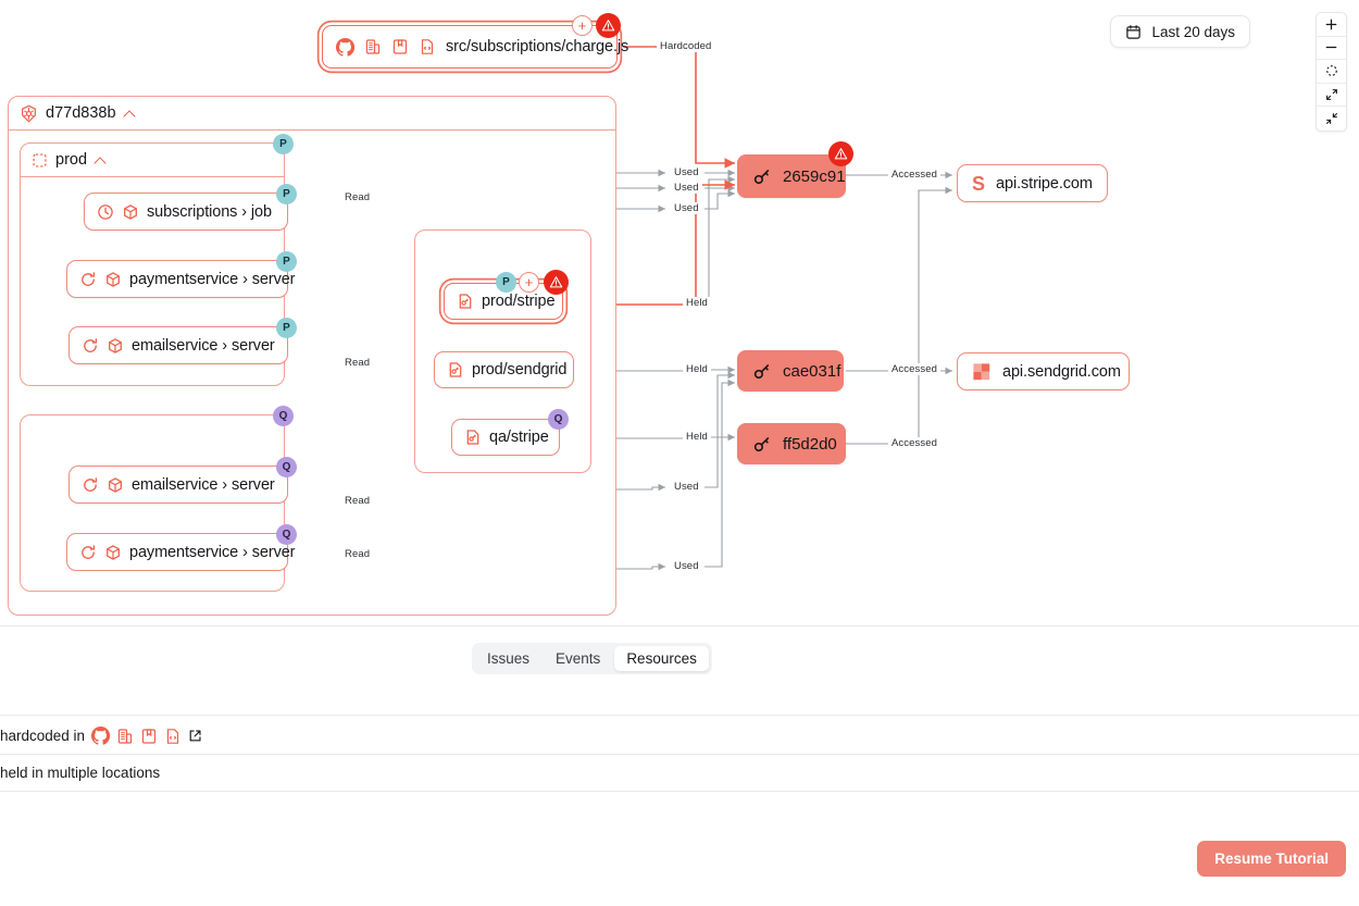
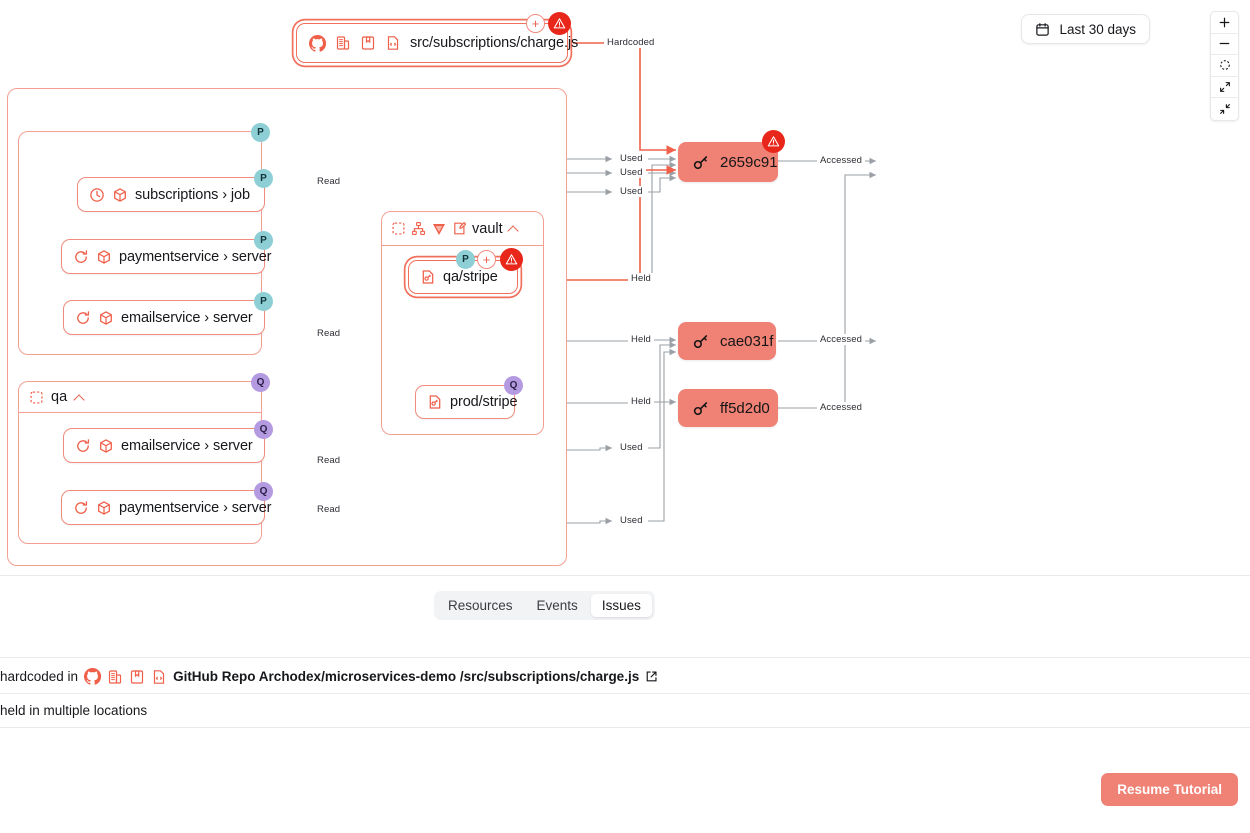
  src/subscriptions/charge.js
  +
- d77d838b
- prod
  P
  subscriptions › job
  P
  paymentservice › server
  P
  emailservice › server
  P
+ qa
  Q
  emailservice › server
  Q
  paymentservice › server
  Q
+ vault
- prod/stripe
+ qa/stripe
  P
  +
- prod/sendgrid
- qa/stripe
+ prod/stripe
  Q
  2659c91
  cae031f
  ff5d2d0
- S
- api.stripe.com
- api.sendgrid.com
  Hardcoded
  Used
  Used
  Used
  Read
  Held
  Read
  Held
  Held
  Used
  Read
  Read
  Used
  Accessed
  Accessed
  Accessed
- Last 20 days
+ Last 30 days
- Issues
+ Resources
  Events
- Resources
+ Issues
  hardcoded in
+ GitHub Repo Archodex/microservices-demo /src/subscriptions/charge.js
  held in multiple locations
  Resume Tutorial
